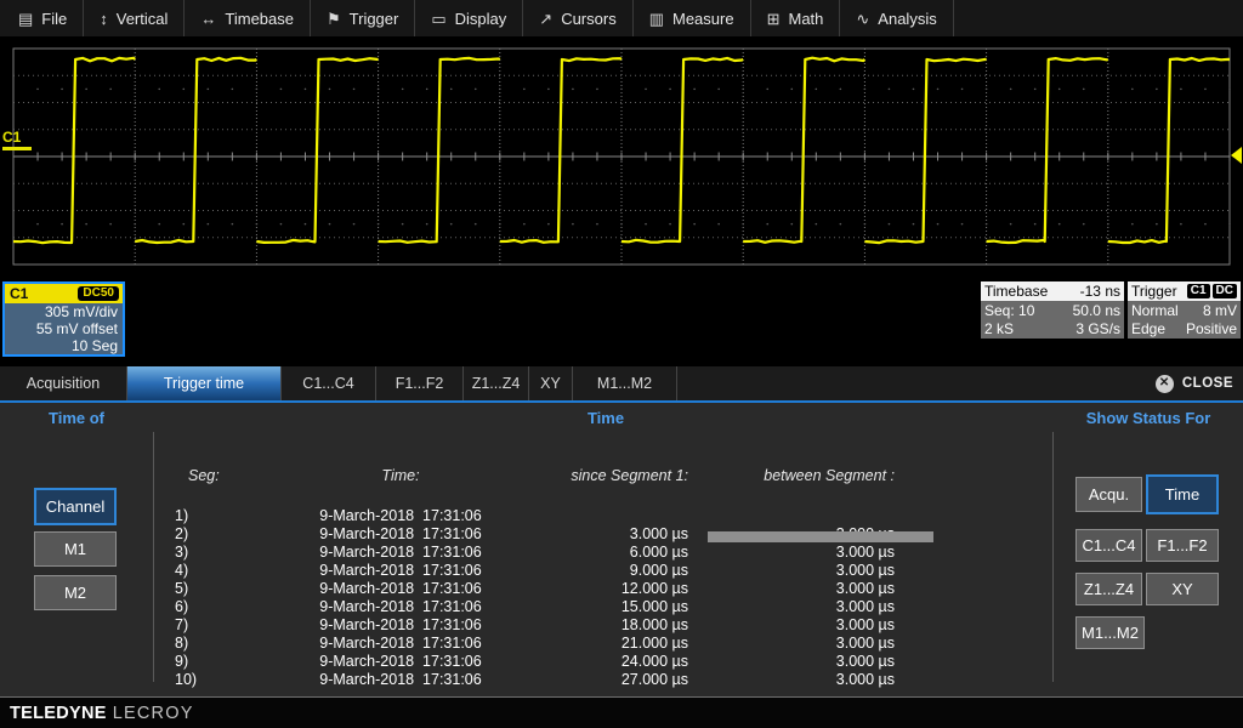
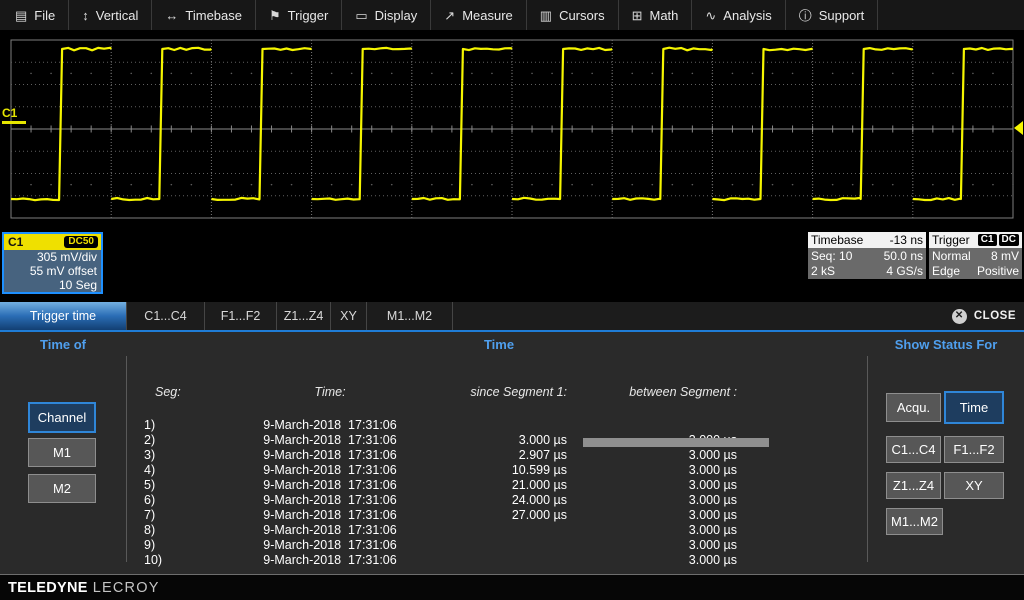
  ▤
  File
  ↕
  Vertical
  ↔
  Timebase
  ⚑
  Trigger
  ▭
  Display
  ↗
- Cursors
+ Measure
  ▥
- Measure
+ Cursors
  ⊞
  Math
  ∿
  Analysis
+ ⓘ
+ Support
  C1
  C1
  DC50
  305 mV/div
  55 mV offset
  10 Seg
  Timebase
  -13 ns
  Seq: 10
  50.0 ns
  2 kS
- 3 GS/s
+ 4 GS/s
  Trigger
  C1
  DC
  Normal
  8 mV
  Edge
  Positive
- Acquisition
  Trigger time
  C1...C4
  F1...F2
  Z1...Z4
  XY
  M1...M2
  ✕
  CLOSE
  Time of
  Time
  Show Status For
  Channel
  M1
  M2
  Seg:
  Time:
  since Segment 1:
  between Segment :
  1)
  2)
  3)
  4)
  5)
  6)
  7)
  8)
  9)
  10)
  9-March-2018 17:31:06
  9-March-2018 17:31:06
  9-March-2018 17:31:06
  9-March-2018 17:31:06
  9-March-2018 17:31:06
  9-March-2018 17:31:06
  9-March-2018 17:31:06
  9-March-2018 17:31:06
  9-March-2018 17:31:06
  9-March-2018 17:31:06
  3.000 µs
- 6.000 µs
+ 2.907 µs
- 9.000 µs
- 12.000 µs
+ 10.599 µs
- 15.000 µs
- 18.000 µs
  21.000 µs
  24.000 µs
  27.000 µs
  3.000 µs
  3.000 µs
  3.000 µs
  3.000 µs
  3.000 µs
  3.000 µs
  3.000 µs
  3.000 µs
  Acqu.
  Time
  C1...C4
  F1...F2
  Z1...Z4
  XY
  M1...M2
  TELEDYNE
  LECROY
